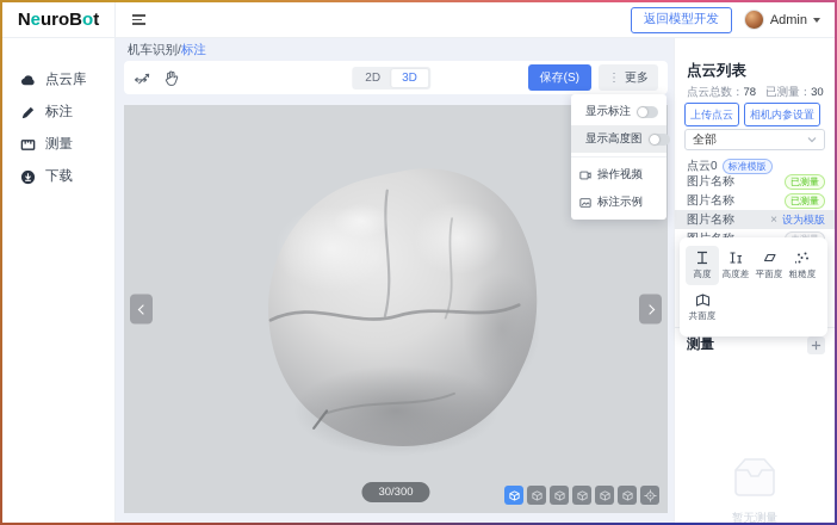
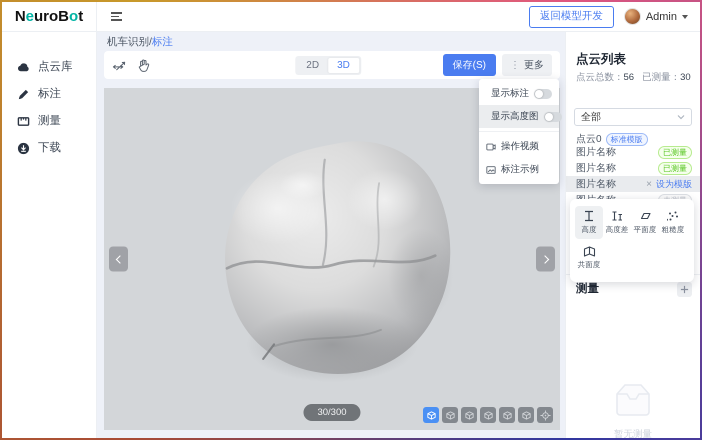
  NeuroBot
  返回模型开发
  Admin
  点云库
  标注
  测量
  下载
  机车识别/标注
  2D
  3D
  保存(S)
  ⋮
  更多
  30/300
  显示标注
  显示高度图
  操作视频
  标注示例
  点云列表
- 点云总数：78
+ 点云总数：56
  已测量：30
- 上传点云
- 相机内参设置
  全部
  点云0
  标准模版
  图片名称
  已测量
  图片名称
  已测量
  图片名称
  ×
  设为模版
  高度
  高度差
  平面度
  粗糙度
  共面度
  测量
  暂无测量
